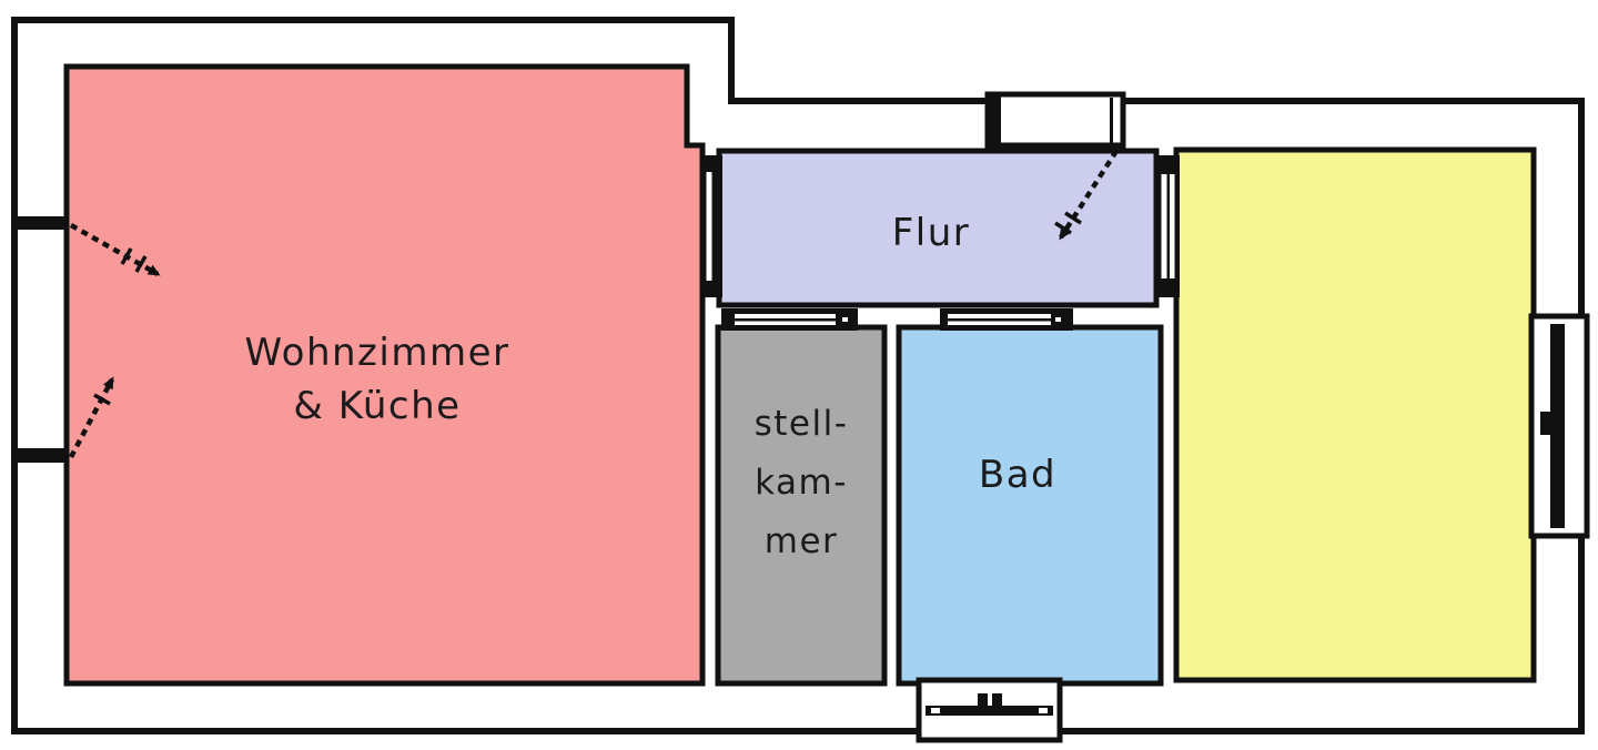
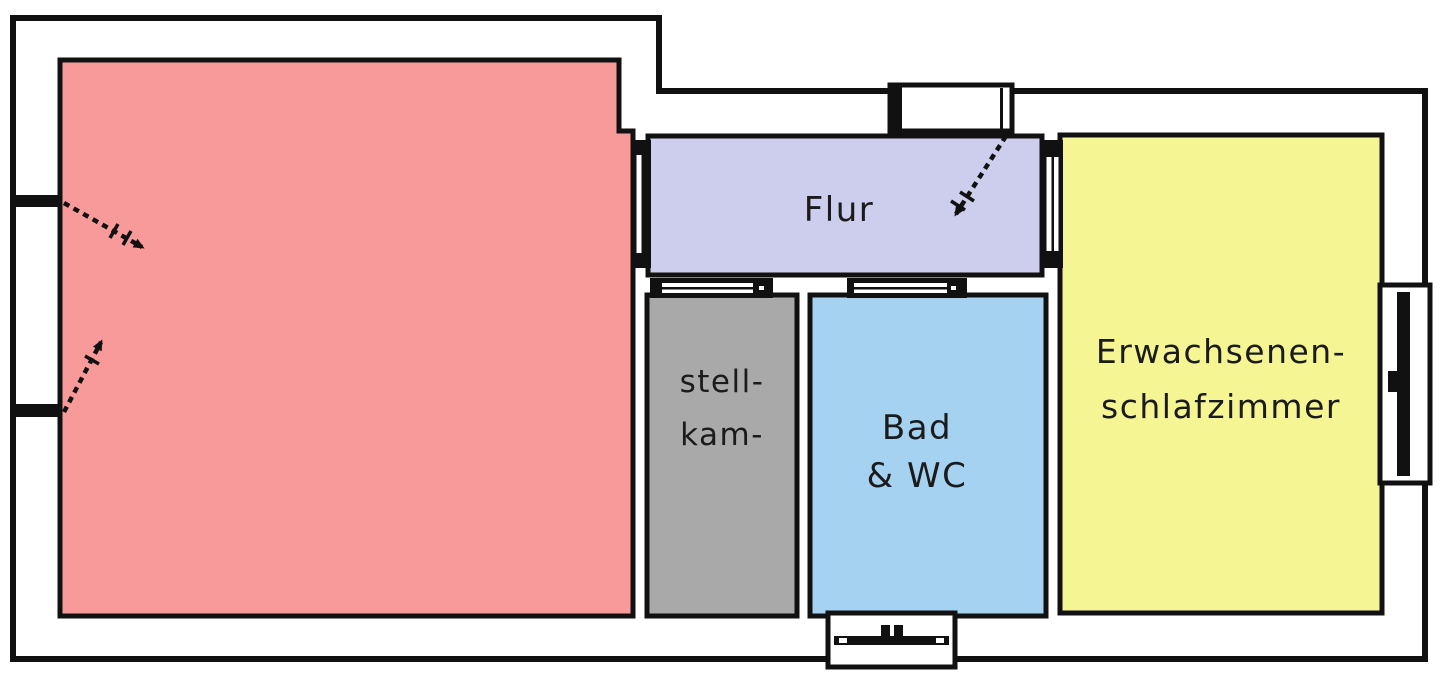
- Wohnzimmer
- & Küche
  Flur
  stell-
  kam-
- mer
  Bad
+ & WC
+ Erwachsenen-
+ schlafzimmer
